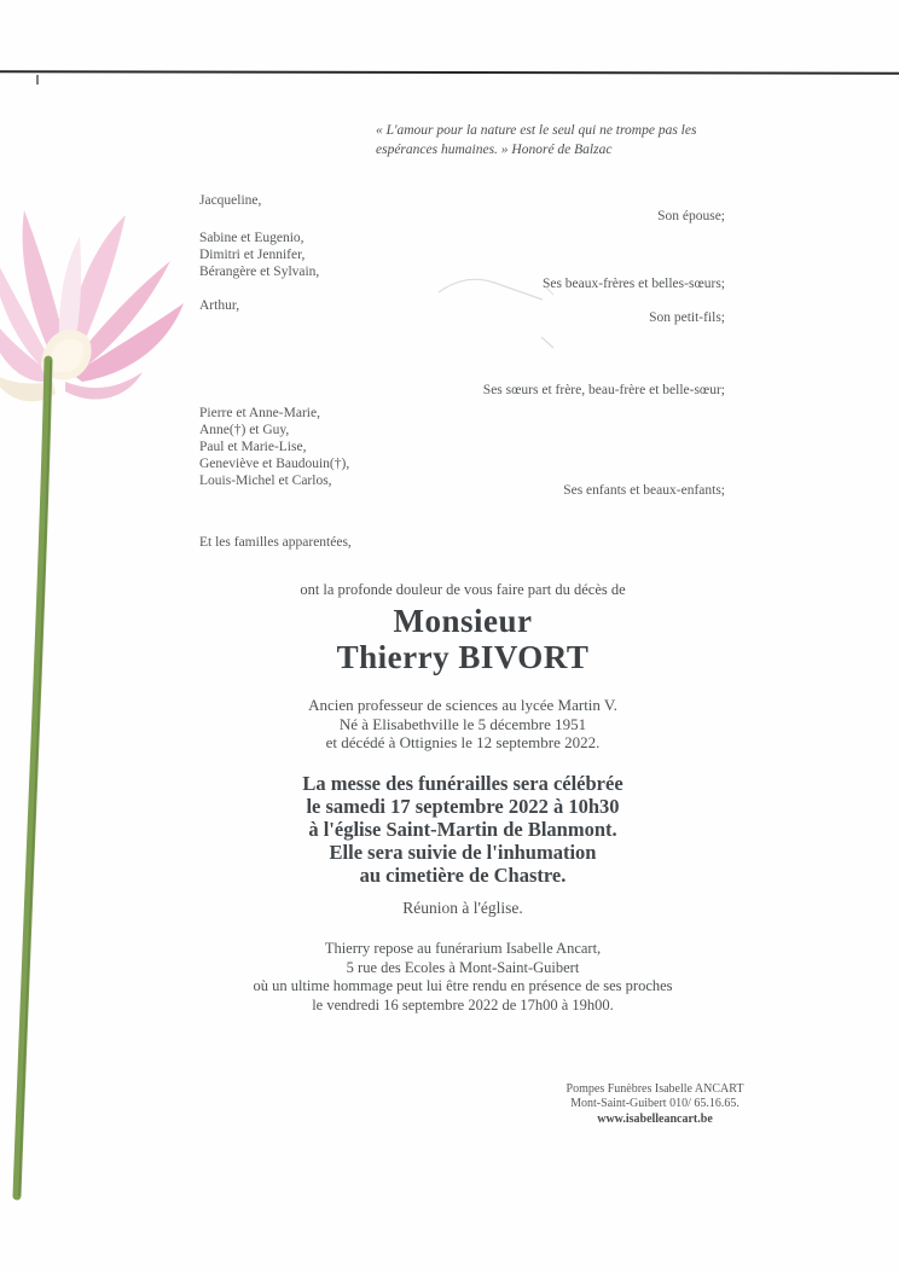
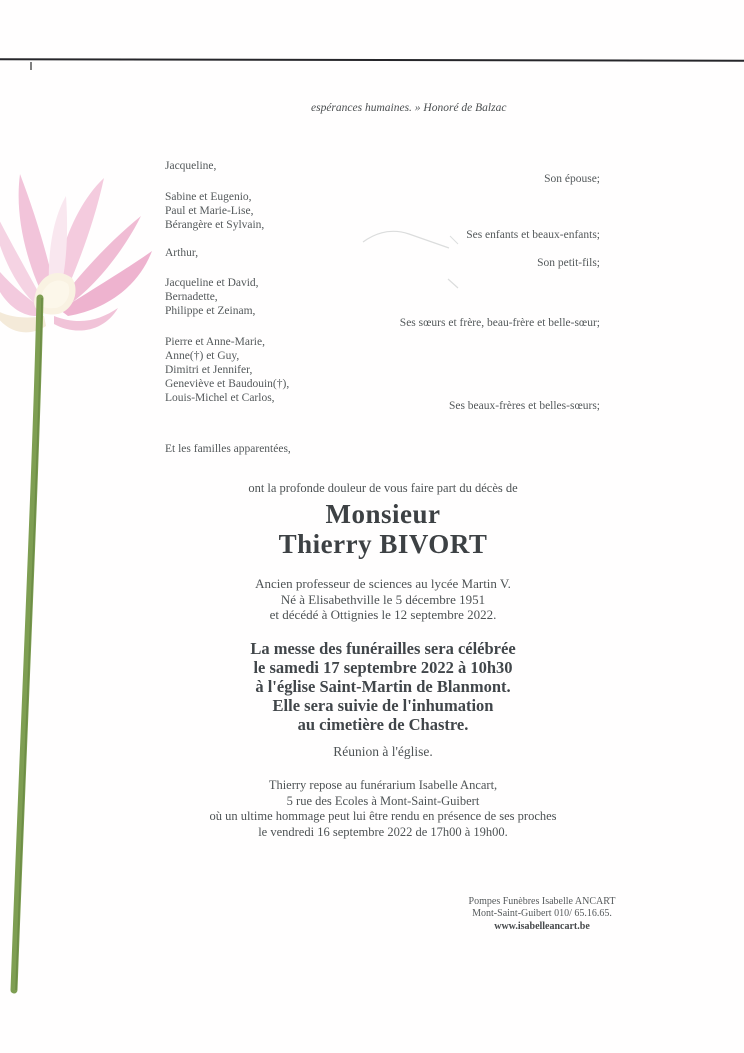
- « L'amour pour la nature est le seul qui ne trompe pas les
  espérances humaines. » Honoré de Balzac
  Jacqueline,
  Sabine et Eugenio,
- Dimitri et Jennifer,
+ Paul et Marie-Lise,
  Bérangère et Sylvain,
  Arthur,
+ Jacqueline et David,
+ Bernadette,
+ Philippe et Zeinam,
  Pierre et Anne-Marie,
  Anne(†) et Guy,
- Paul et Marie-Lise,
+ Dimitri et Jennifer,
  Geneviève et Baudouin(†),
  Louis-Michel et Carlos,
  Son épouse;
- Ses beaux-frères et belles-sœurs;
+ Ses enfants et beaux-enfants;
  Son petit-fils;
  Ses sœurs et frère, beau-frère et belle-sœur;
- Ses enfants et beaux-enfants;
+ Ses beaux-frères et belles-sœurs;
  Et les familles apparentées,
  ont la profonde douleur de vous faire part du décès de
  Monsieur
  Thierry BIVORT
  Ancien professeur de sciences au lycée Martin V.
  Né à Elisabethville le 5 décembre 1951
  et décédé à Ottignies le 12 septembre 2022.
  La messe des funérailles sera célébrée
  le samedi 17 septembre 2022 à 10h30
  à l'église Saint-Martin de Blanmont.
  Elle sera suivie de l'inhumation
  au cimetière de Chastre.
  Réunion à l'église.
  Thierry repose au funérarium Isabelle Ancart,
  5 rue des Ecoles à Mont-Saint-Guibert
  où un ultime hommage peut lui être rendu en présence de ses proches
  le vendredi 16 septembre 2022 de 17h00 à 19h00.
  Pompes Funèbres Isabelle ANCART
  Mont-Saint-Guibert 010/ 65.16.65.
  www.isabelleancart.be
